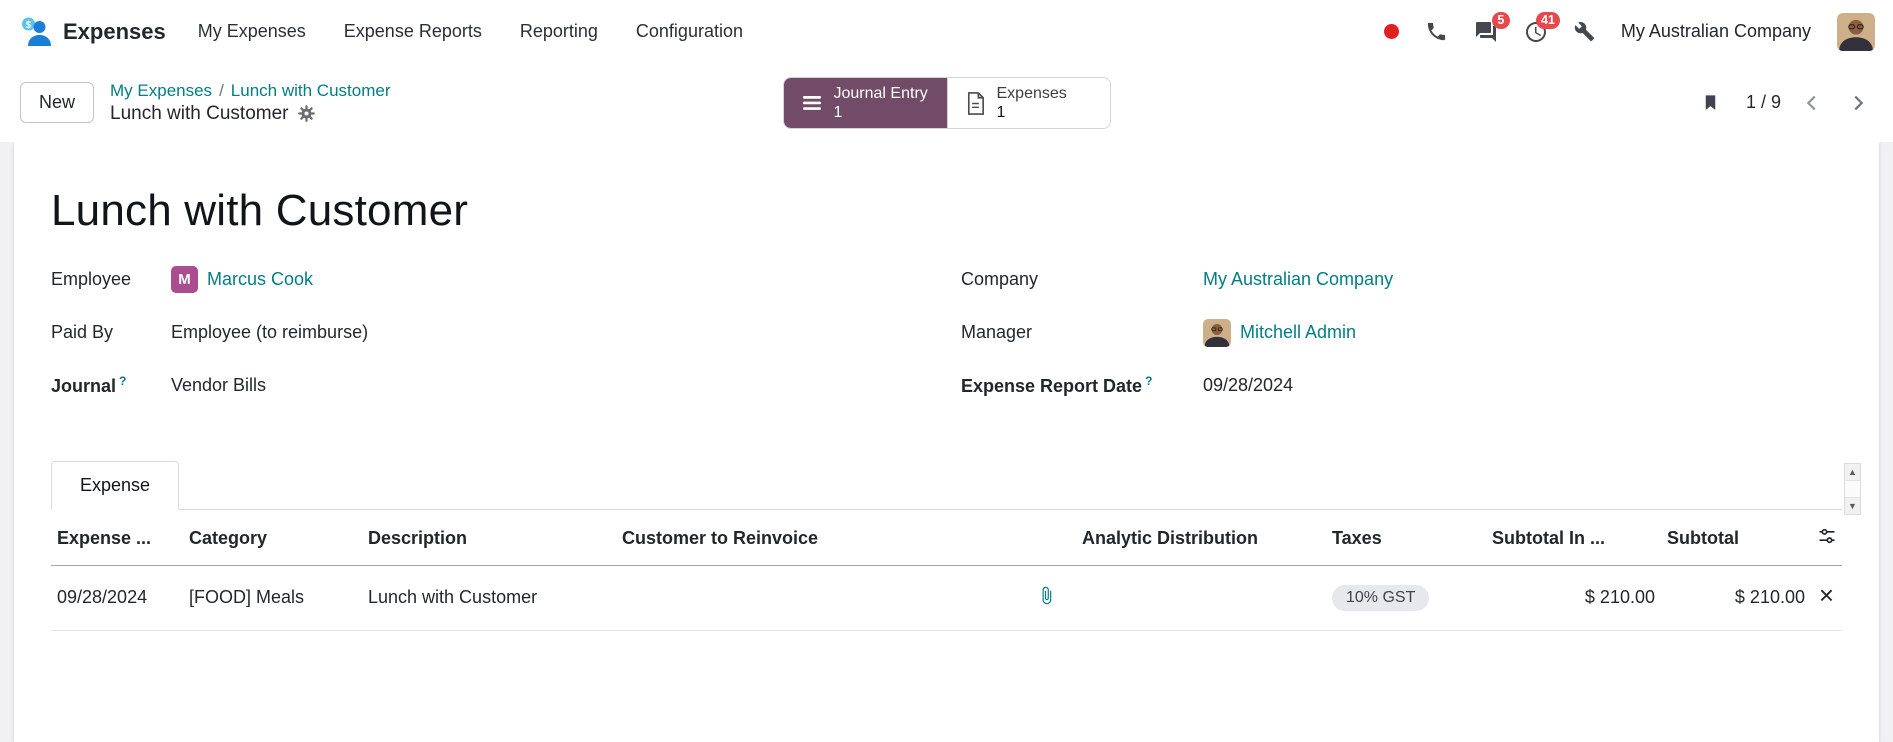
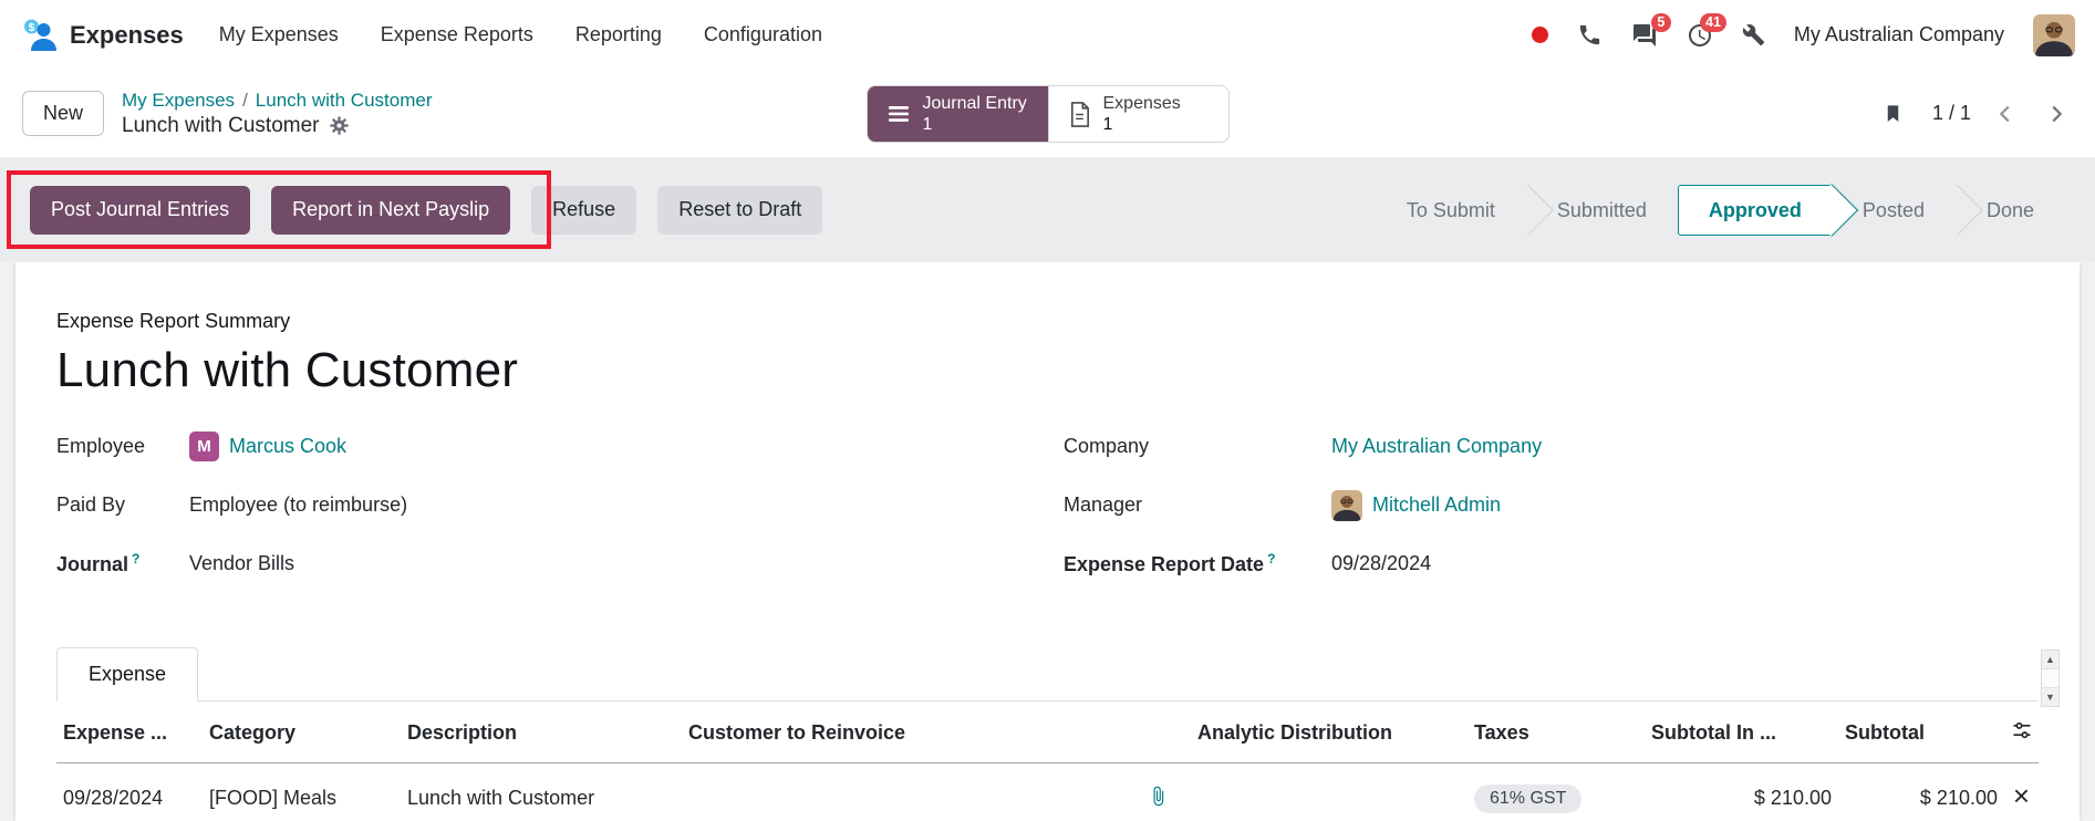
  $
  Expenses
  My Expenses
  Expense Reports
  Reporting
  Configuration
  5
  41
  My Australian Company
  New
  My Expenses / Lunch with Customer
  Lunch with Customer
  Journal Entry
  1
  Expenses
  1
- 1 / 9
+ 1 / 1
+ Post Journal Entries
+ Report in Next Payslip
+ Refuse
+ Reset to Draft
+ To Submit
+ Submitted
+ Approved
+ Posted
+ Done
+ Expense Report Summary
  Lunch with Customer
  Employee
  M
  Marcus Cook
  Paid By
  Employee (to reimburse)
  Journal ?
  Vendor Bills
  Company
  My Australian Company
  Manager
  Mitchell Admin
  Expense Report Date ?
  09/28/2024
  Expense
  Expense ...	Category	Description	Customer to Reinvoice		Analytic Distribution	Taxes	Subtotal In ...	Subtotal
- 09/28/2024	[FOOD] Meals	Lunch with Customer				10% GST	$ 210.00	$ 210.00
+ 09/28/2024	[FOOD] Meals	Lunch with Customer				61% GST	$ 210.00	$ 210.00
